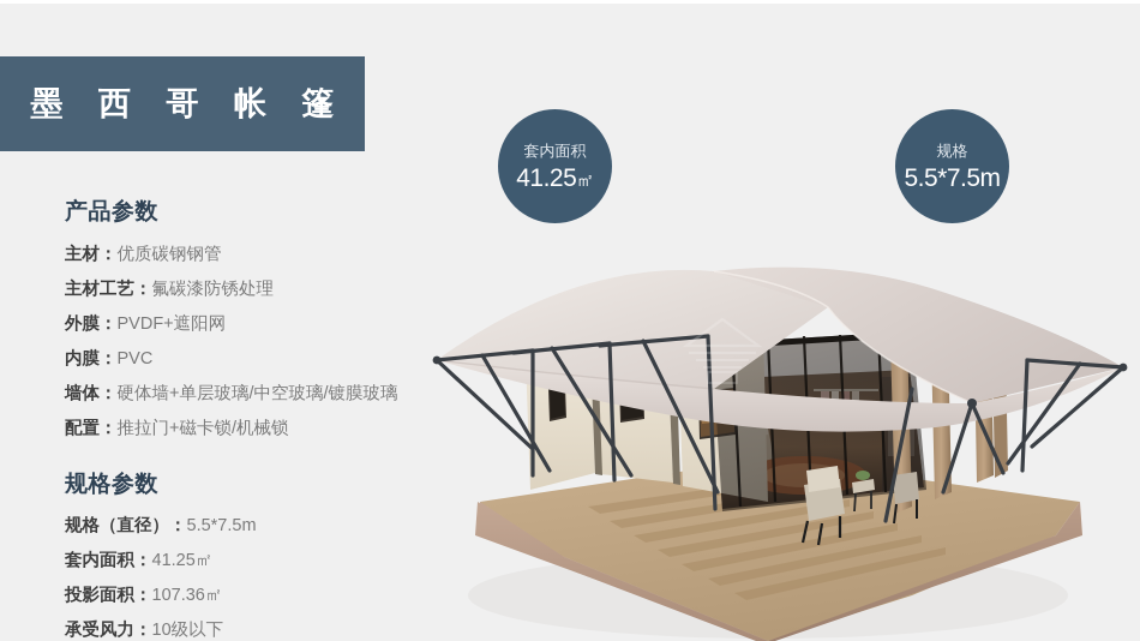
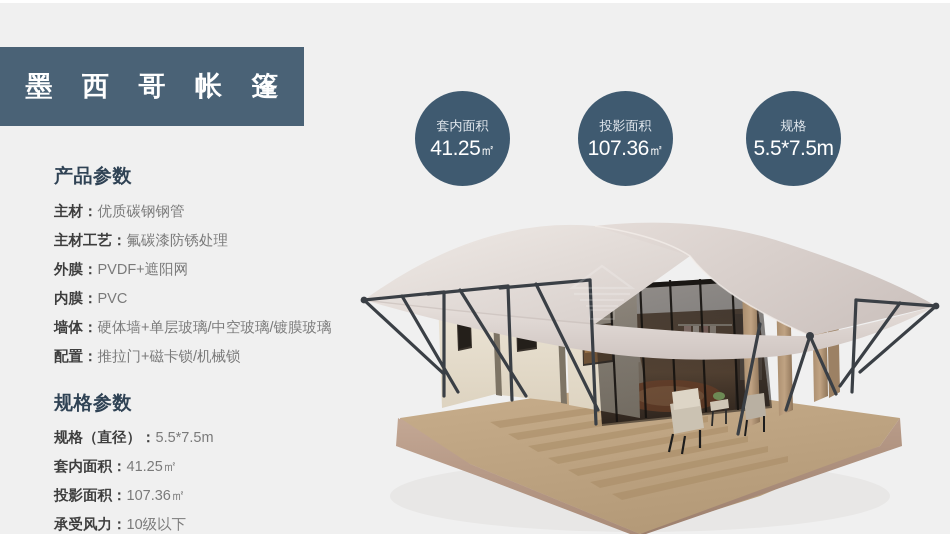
  墨 西 哥 帐 篷
  产品参数
  主材：优质碳钢钢管
  主材工艺：氟碳漆防锈处理
  外膜：PVDF+遮阳网
  内膜：PVC
  墙体：硬体墙+单层玻璃/中空玻璃/镀膜玻璃
  配置：推拉门+磁卡锁/机械锁
  规格参数
  规格（直径）：5.5*7.5m
  套内面积：41.25㎡
  投影面积：107.36㎡
  承受风力：10级以下
  套内面积
  41.25㎡
+ 投影面积
+ 107.36㎡
  规格
  5.5*7.5m
